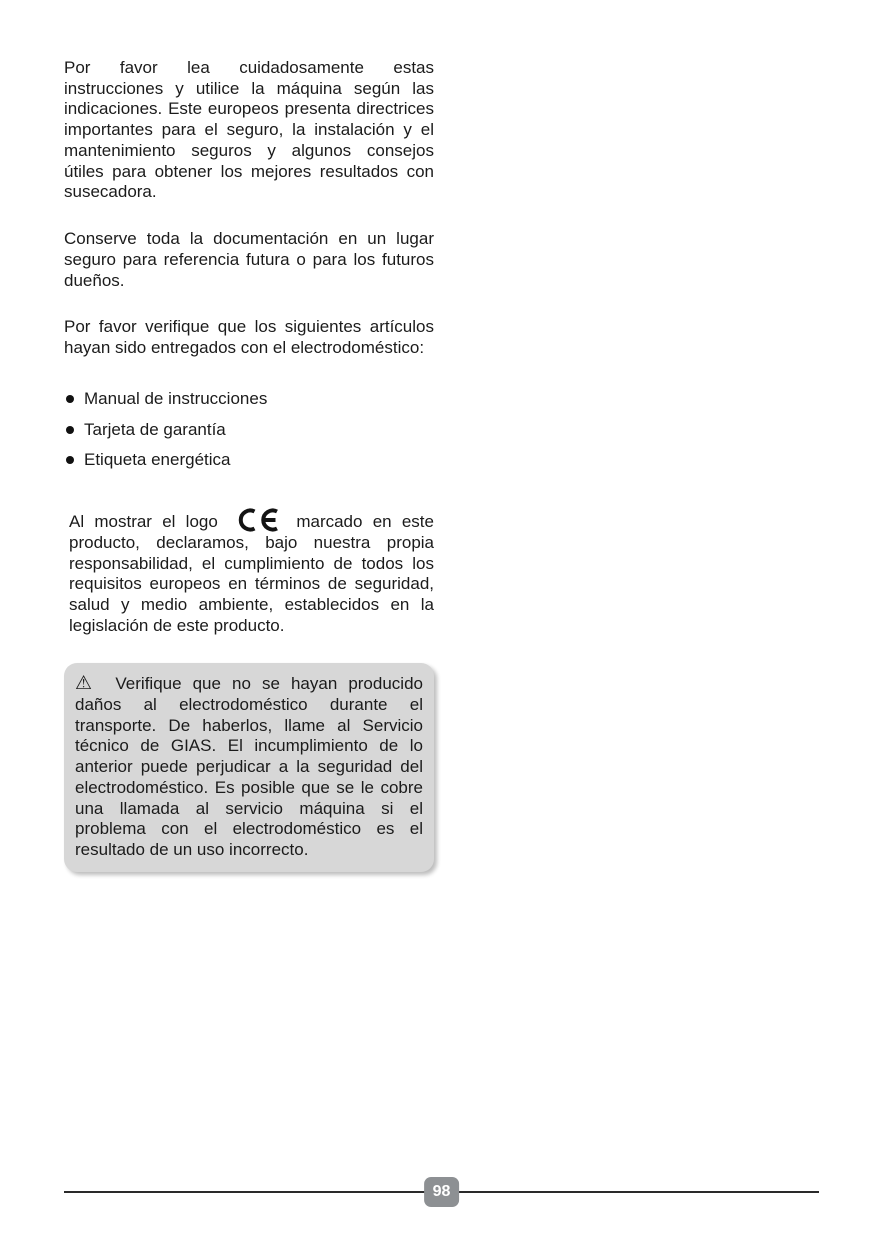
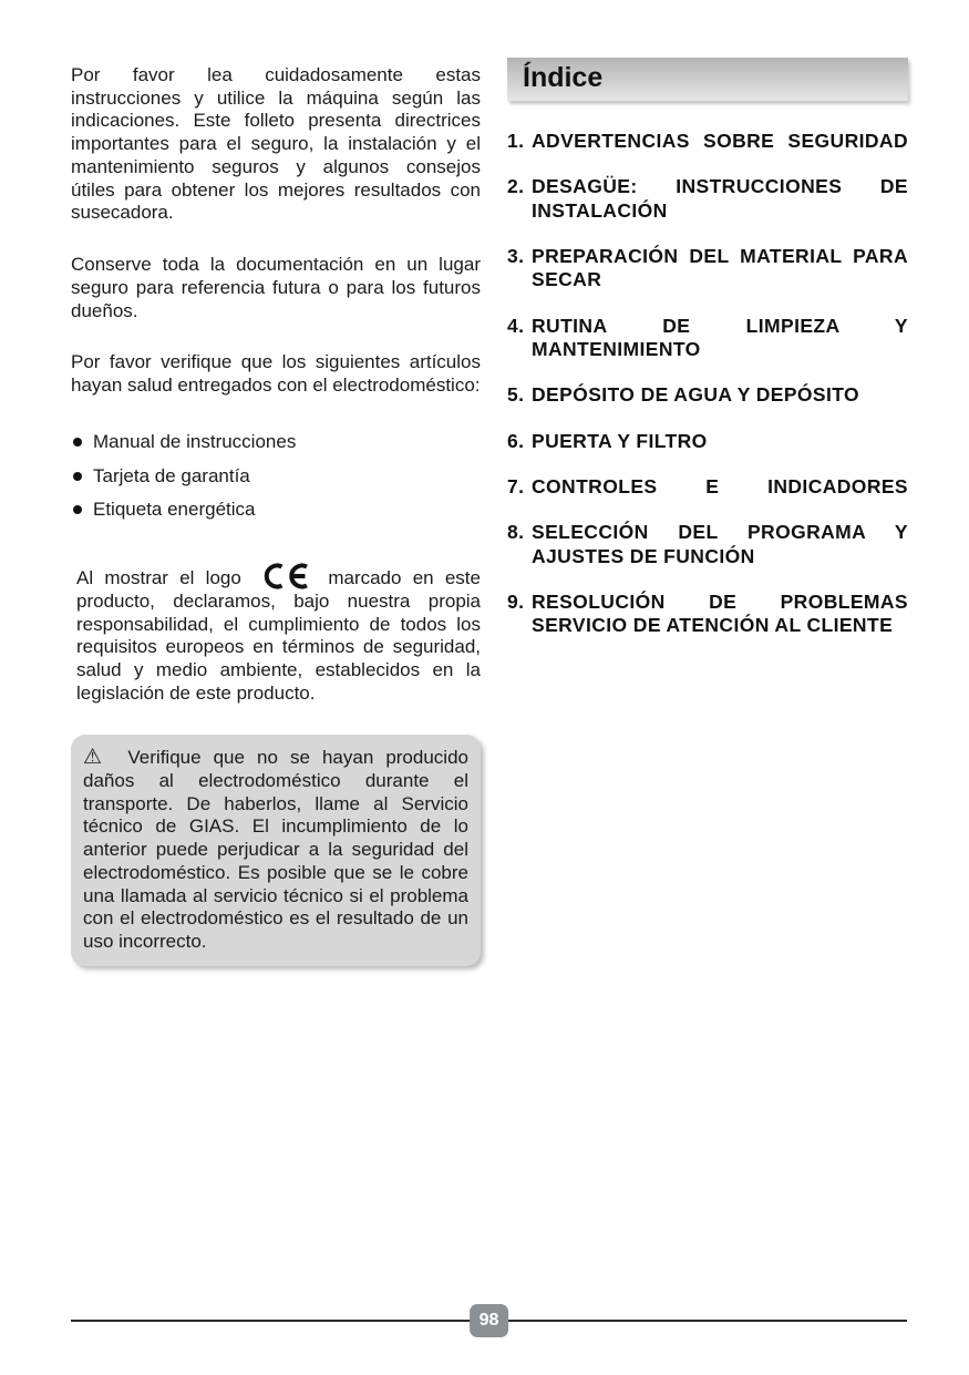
- Por favor lea cuidadosamente estas instrucciones y utilice la máquina según las indicaciones. Este europeos presenta directrices importantes para el seguro, la instalación y el mantenimiento seguros y algunos consejos útiles para obtener los mejores resultados con susecadora.
+ Por favor lea cuidadosamente estas instrucciones y utilice la máquina según las indicaciones. Este folleto presenta directrices importantes para el seguro, la instalación y el mantenimiento seguros y algunos consejos útiles para obtener los mejores resultados con susecadora.
  Conserve toda la documentación en un lugar seguro para referencia futura o para los futuros dueños.
- Por favor verifique que los siguientes artículos hayan sido entregados con el electrodoméstico:
+ Por favor verifique que los siguientes artículos hayan salud entregados con el electrodoméstico:
  Manual de instrucciones
  Tarjeta de garantía
  Etiqueta energética
  Al mostrar el logo marcado en este producto, declaramos, bajo nuestra propia responsabilidad, el cumplimiento de todos los requisitos europeos en términos de seguridad, salud y medio ambiente, establecidos en la legislación de este producto.
- ⚠ Verifique que no se hayan producido daños al electrodoméstico durante el transporte. De haberlos, llame al Servicio técnico de GIAS. El incumplimiento de lo anterior puede perjudicar a la seguridad del electrodoméstico. Es posible que se le cobre una llamada al servicio máquina si el problema con el electrodoméstico es el resultado de un uso incorrecto.
+ ⚠ Verifique que no se hayan producido daños al electrodoméstico durante el transporte. De haberlos, llame al Servicio técnico de GIAS. El incumplimiento de lo anterior puede perjudicar a la seguridad del electrodoméstico. Es posible que se le cobre una llamada al servicio técnico si el problema con el electrodoméstico es el resultado de un uso incorrecto.
+ Índice
+ 1. ADVERTENCIAS SOBRE SEGURIDAD
+ 2. DESAGÜE: INSTRUCCIONES DE INSTALACIÓN
+ 3. PREPARACIÓN DEL MATERIAL PARA SECAR
+ 4. RUTINA DE LIMPIEZA Y MANTENIMIENTO
+ 5. DEPÓSITO DE AGUA Y DEPÓSITO
+ 6. PUERTA Y FILTRO
+ 7. CONTROLES E INDICADORES
+ 8. SELECCIÓN DEL PROGRAMA Y AJUSTES DE FUNCIÓN
+ 9. RESOLUCIÓN DE PROBLEMAS SERVICIO DE ATENCIÓN AL CLIENTE
  98
